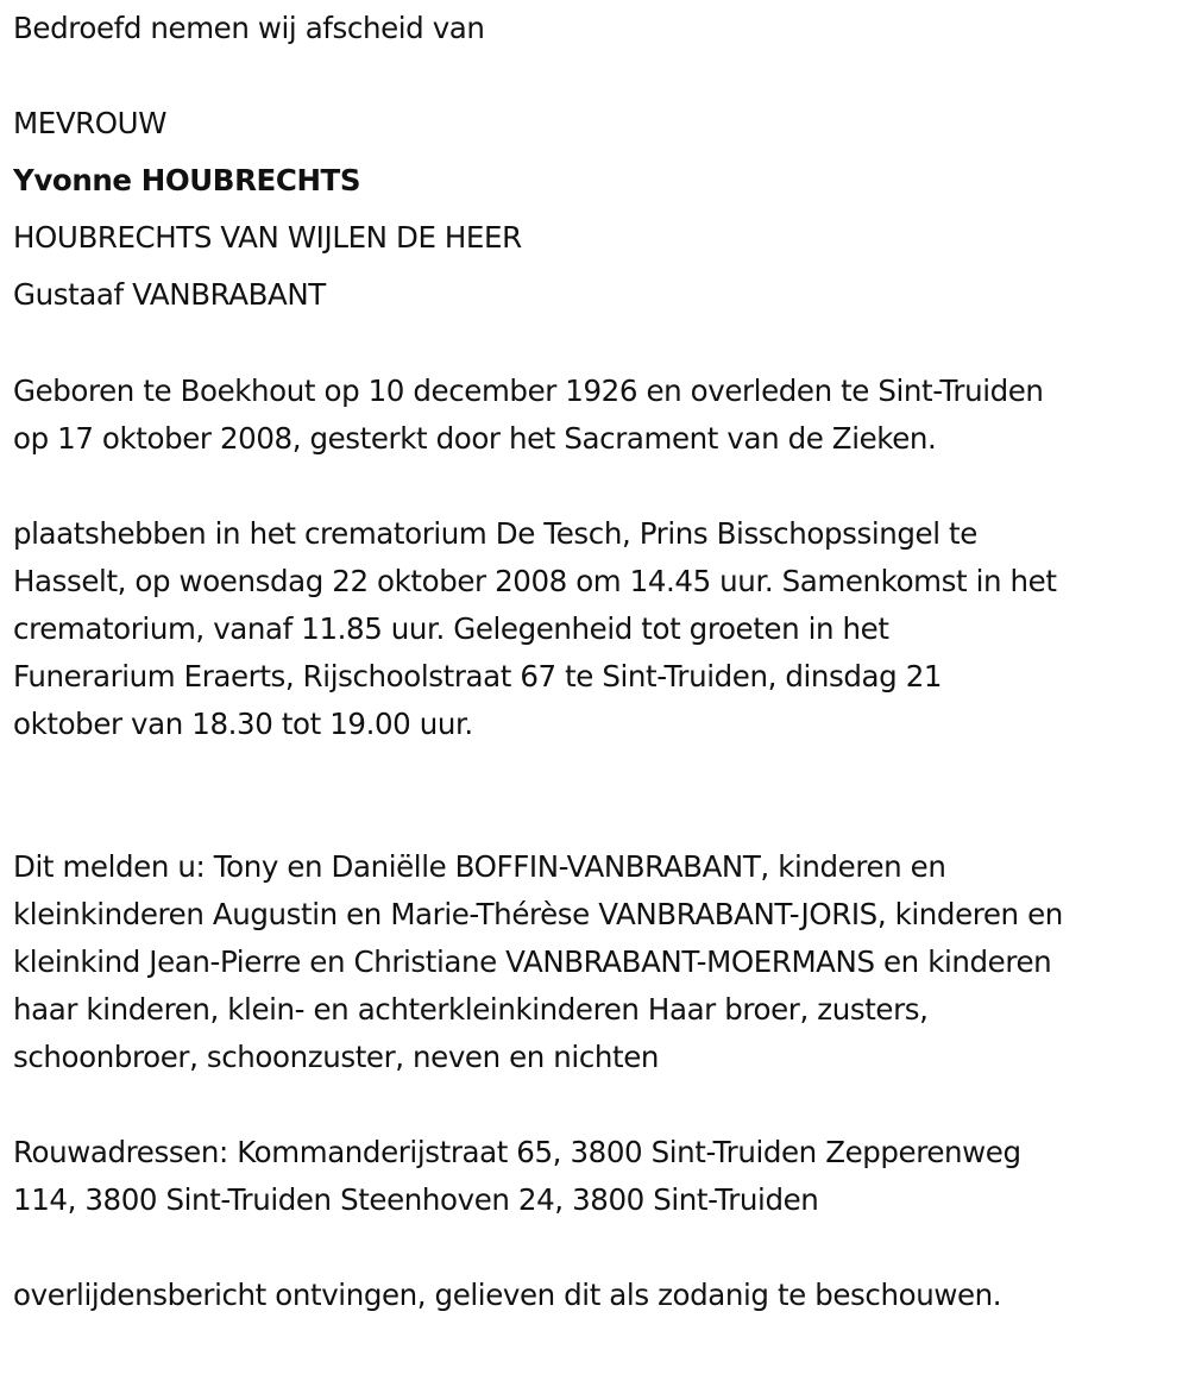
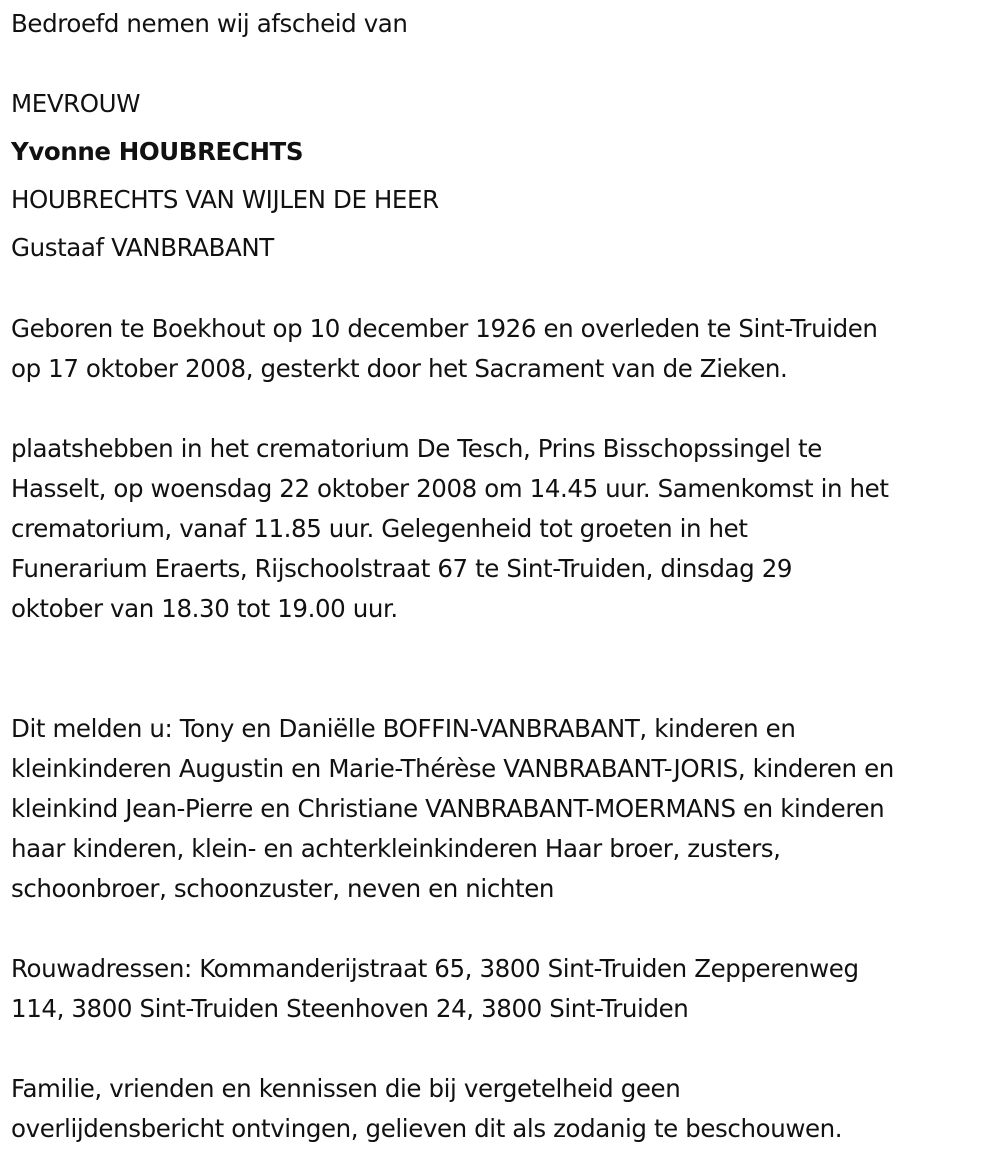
  Bedroefd nemen wij afscheid van
  MEVROUW
  Yvonne HOUBRECHTS
  HOUBRECHTS VAN WIJLEN DE HEER
  Gustaaf VANBRABANT
  Geboren te Boekhout op 10 december 1926 en overleden te Sint-Truiden
  op 17 oktober 2008, gesterkt door het Sacrament van de Zieken.
  plaatshebben in het crematorium De Tesch, Prins Bisschopssingel te
  Hasselt, op woensdag 22 oktober 2008 om 14.45 uur. Samenkomst in het
  crematorium, vanaf 11.85 uur. Gelegenheid tot groeten in het
- Funerarium Eraerts, Rijschoolstraat 67 te Sint-Truiden, dinsdag 21
+ Funerarium Eraerts, Rijschoolstraat 67 te Sint-Truiden, dinsdag 29
  oktober van 18.30 tot 19.00 uur.
  Dit melden u: Tony en Daniëlle BOFFIN-VANBRABANT, kinderen en
  kleinkinderen Augustin en Marie-Thérèse VANBRABANT-JORIS, kinderen en
  kleinkind Jean-Pierre en Christiane VANBRABANT-MOERMANS en kinderen
  haar kinderen, klein- en achterkleinkinderen Haar broer, zusters,
  schoonbroer, schoonzuster, neven en nichten
  Rouwadressen: Kommanderijstraat 65, 3800 Sint-Truiden Zepperenweg
  114, 3800 Sint-Truiden Steenhoven 24, 3800 Sint-Truiden
+ Familie, vrienden en kennissen die bij vergetelheid geen
  overlijdensbericht ontvingen, gelieven dit als zodanig te beschouwen.
